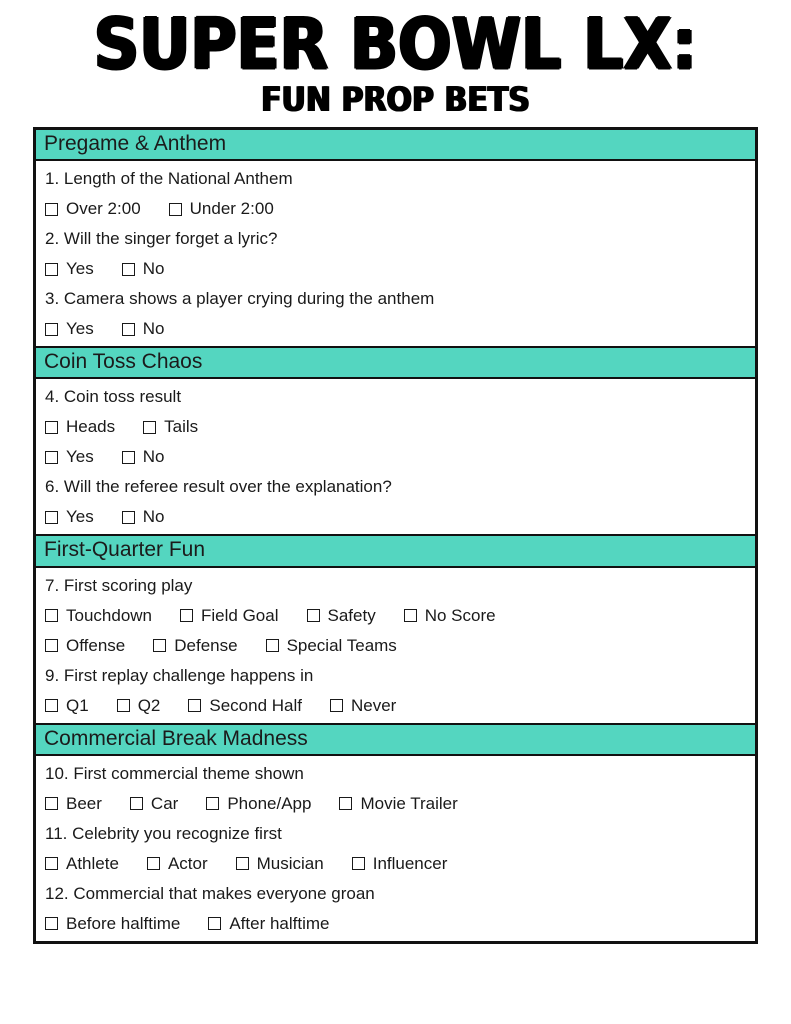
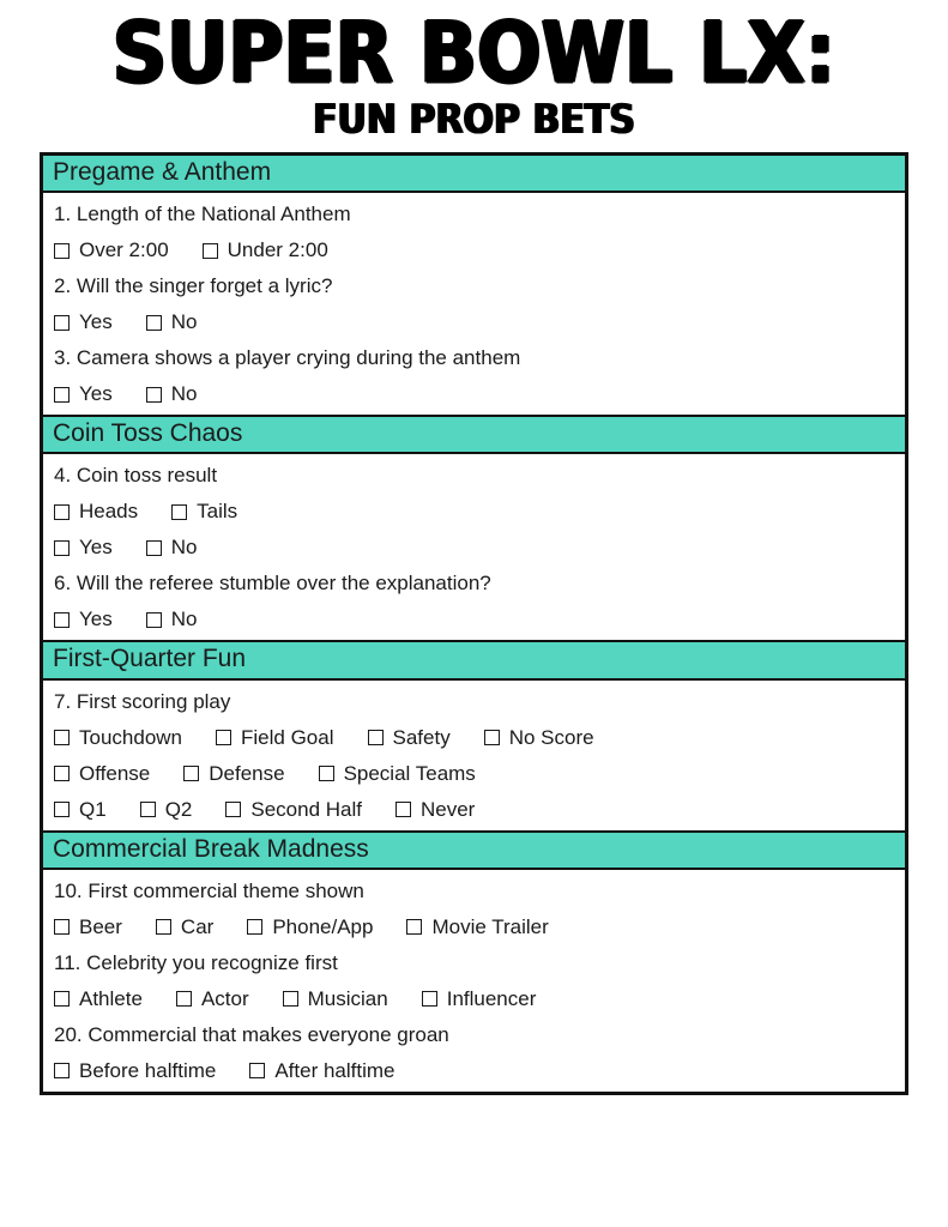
  SUPER BOWL LX:
  FUN PROP BETS
  Pregame & Anthem
  1. Length of the National Anthem
  Over 2:00
  Under 2:00
  2. Will the singer forget a lyric?
  Yes
  No
  3. Camera shows a player crying during the anthem
  Yes
  No
  Coin Toss Chaos
  4. Coin toss result
  Heads
  Tails
  Yes
  No
- 6. Will the referee result over the explanation?
+ 6. Will the referee stumble over the explanation?
  Yes
  No
  First-Quarter Fun
  7. First scoring play
  Touchdown
  Field Goal
  Safety
  No Score
  Offense
  Defense
  Special Teams
- 9. First replay challenge happens in
  Q1
  Q2
  Second Half
  Never
  Commercial Break Madness
  10. First commercial theme shown
  Beer
  Car
  Phone/App
  Movie Trailer
  11. Celebrity you recognize first
  Athlete
  Actor
  Musician
  Influencer
- 12. Commercial that makes everyone groan
+ 20. Commercial that makes everyone groan
  Before halftime
  After halftime
